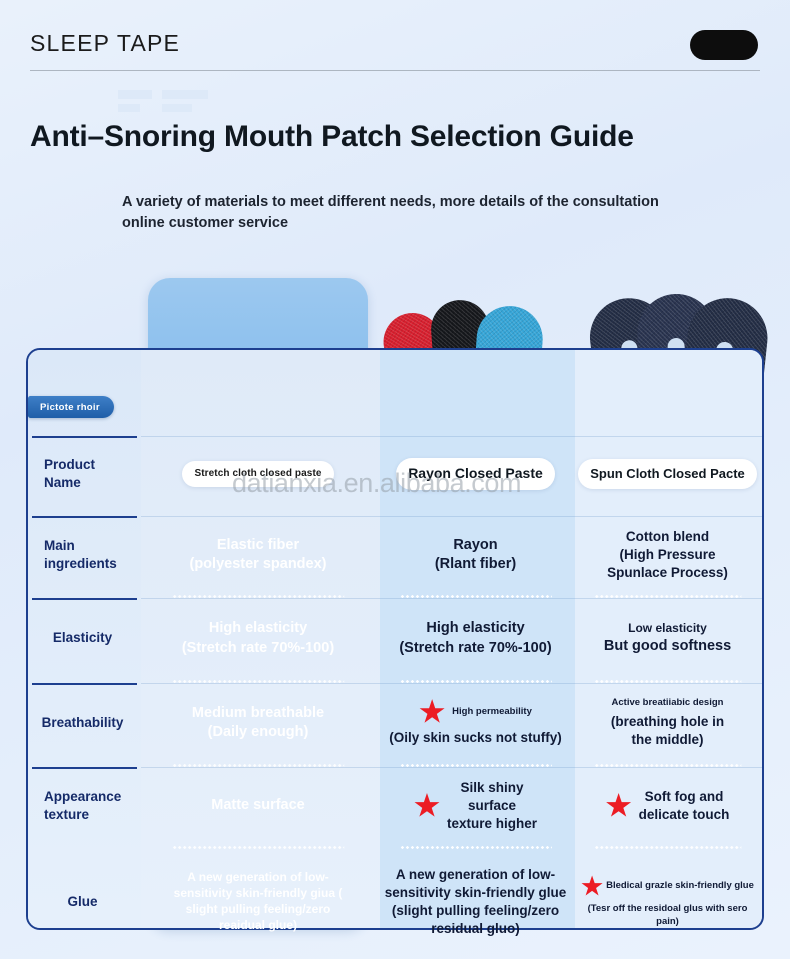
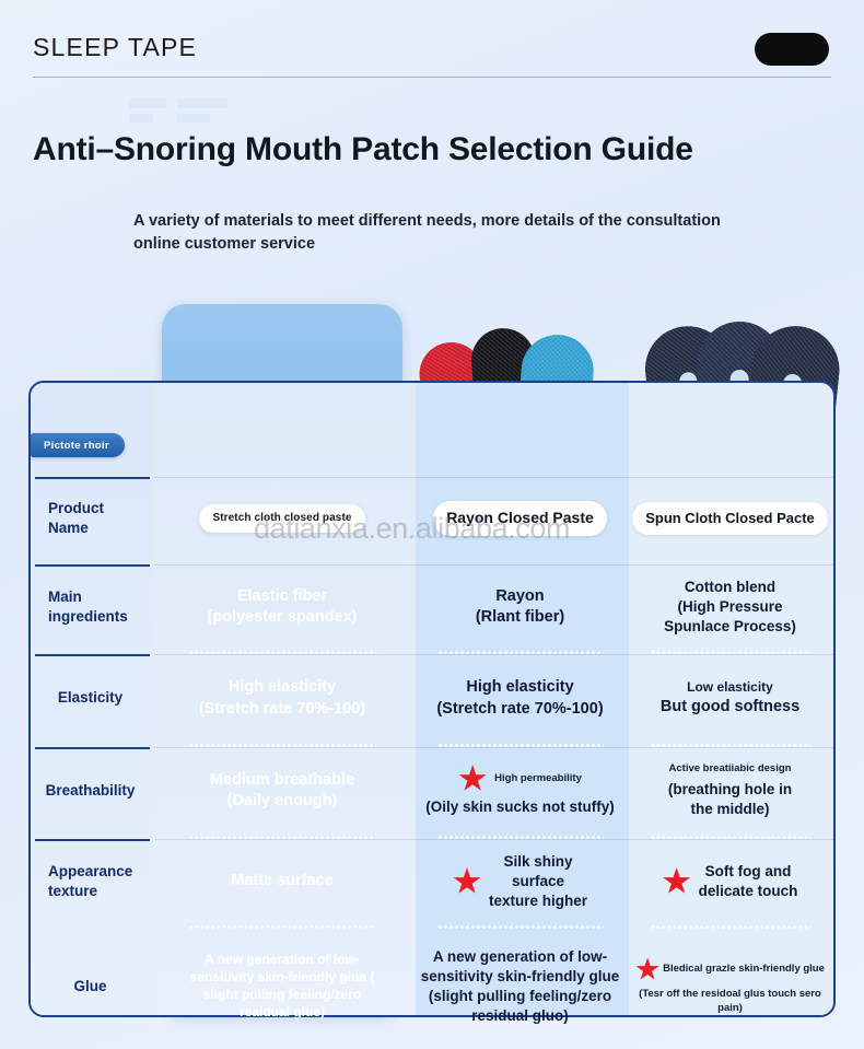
  SLEEP TAPE
  Anti–Snoring Mouth Patch Selection Guide
  A variety of materials to meet different needs, more details of the consultation online customer service
  Pictote rhoir
  Product
  Name
  Main
  ingredients
  Elasticity
  Breathability
  Appearance
  texture
  Glue
  Stretch cloth closed paste
  Elastic fiber
  (polyester spandex)
  High elasticity
  (Stretch rate 70%-100)
  Medium breathable
  (Daily enough)
  Matte surface
  A new generation of low-
  sensitivity skin-friendly giua (
  slight pulling feeling/zero
  reaidual glue)
  Rayon Closed Paste
  Rayon
  (Rlant fiber)
  High elasticity
  (Stretch rate 70%-100)
  High permeability
  (Oily skin sucks not stuffy)
  Silk shiny
  surface
  texture higher
  A new generation of low-
  sensitivity skin-friendly glue
  (slight pulling feeling/zero
  residual gluo)
  Spun Cloth Closed Pacte
  Cotton blend
  (High Pressure
  Spunlace Process)
  Low elasticity
  But good softness
  Active breatiiabic design
  (breathing hole in
  the middle)
  Soft fog and
  delicate touch
  Bledical grazle skin-friendly glue
- (Tesr off the residoal glus with sero
+ (Tesr off the residoal glus touch sero
  pain)
  datianxia.en.alibaba.com
